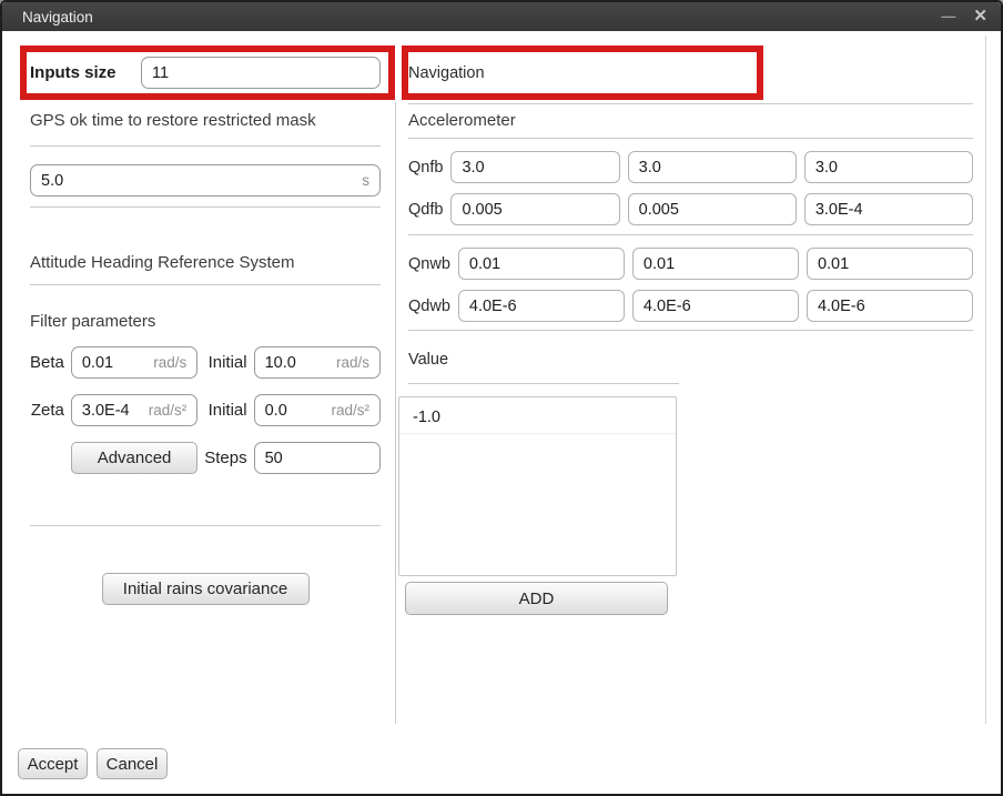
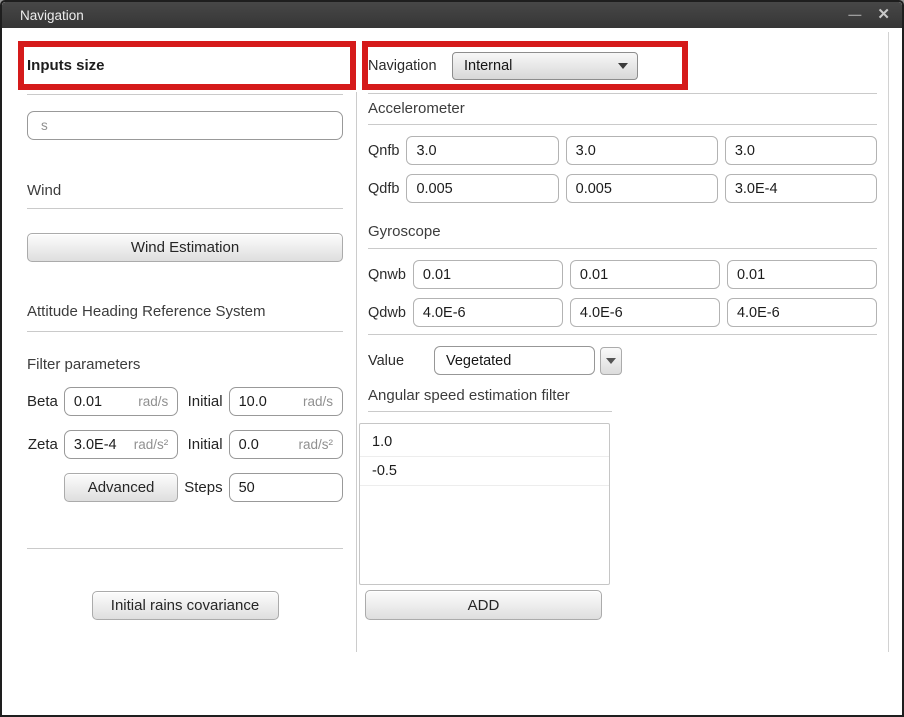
  Navigation
  —
  ✕
  Inputs size
- 11
- GPS ok time to restore restricted mask
- 5.0
  s
+ Wind
+ Wind Estimation
  Attitude Heading Reference System
  Filter parameters
  Beta
  0.01
  rad/s
  Initial
  10.0
  rad/s
  Zeta
  3.0E-4
  rad/s²
  Initial
  0.0
  rad/s²
  Advanced
  Steps
  50
  Initial rains covariance
  Navigation
+ Internal
  Accelerometer
  Qnfb
  3.0
  3.0
  3.0
  Qdfb
  0.005
  0.005
  3.0E-4
+ Gyroscope
  Qnwb
  0.01
  0.01
  0.01
  Qdwb
  4.0E-6
  4.0E-6
  4.0E-6
  Value
+ Vegetated
+ Angular speed estimation filter
+ 1.0
- -1.0
+ -0.5
  ADD
- Accept
- Cancel
